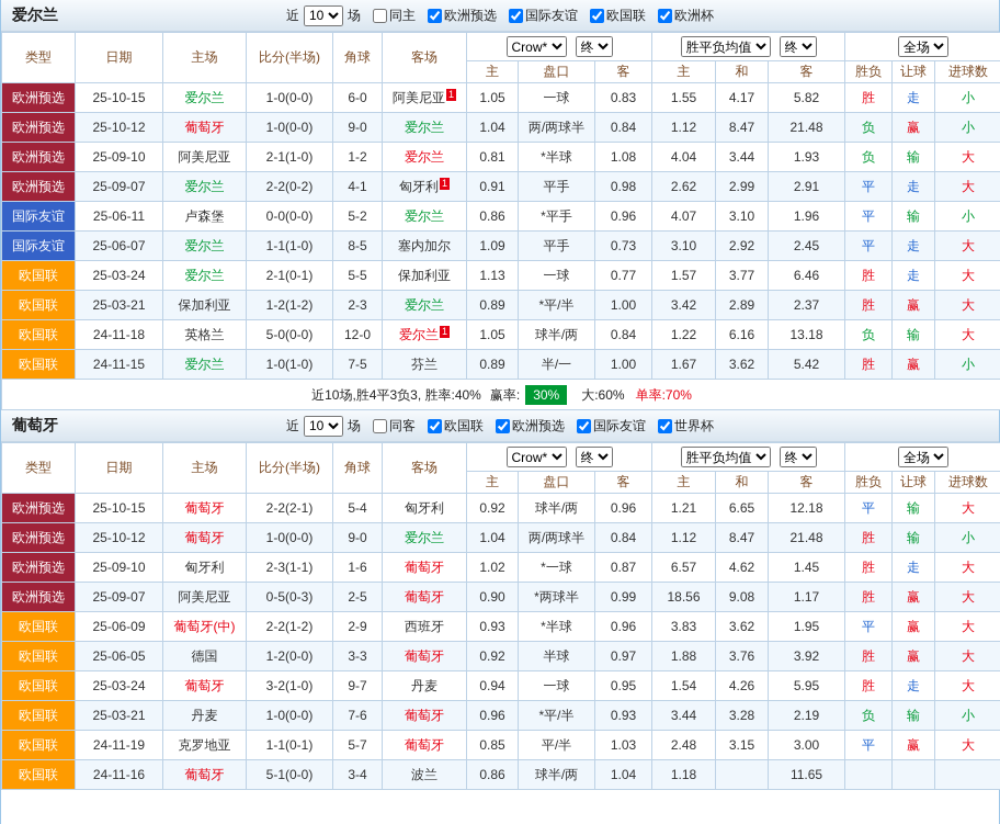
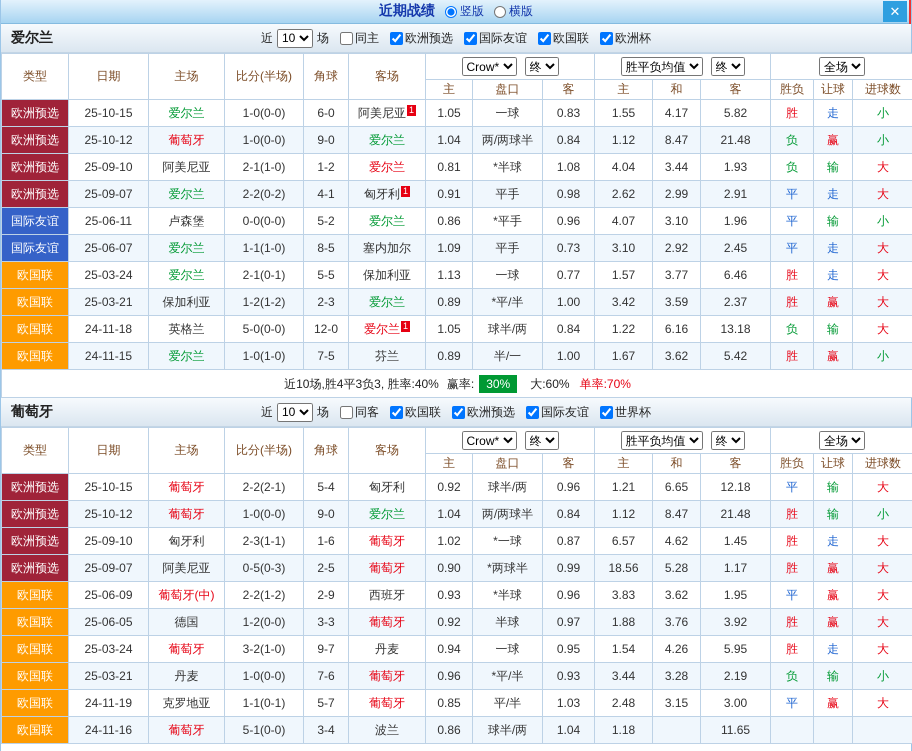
+ 近期战绩
+ 竖版
+ 横版
+ ✕
  爱尔兰
  近
  10
  场
  同主
  欧洲预选
  国际友谊
  欧国联
  欧洲杯
  类型	日期	主场	比分(半场)	角球	客场	Crow* 终	胜平负均值 终	全场
  主	盘口	客	主	和	客	胜负	让球	进球数
  欧洲预选	25-10-15	爱尔兰	1-0(0-0)	6-0	阿美尼亚 1	1.05	一球	0.83	1.55	4.17	5.82	胜	走	小
  欧洲预选	25-10-12	葡萄牙	1-0(0-0)	9-0	爱尔兰	1.04	两/两球半	0.84	1.12	8.47	21.48	负	赢	小
  欧洲预选	25-09-10	阿美尼亚	2-1(1-0)	1-2	爱尔兰	0.81	*半球	1.08	4.04	3.44	1.93	负	输	大
  欧洲预选	25-09-07	爱尔兰	2-2(0-2)	4-1	匈牙利 1	0.91	平手	0.98	2.62	2.99	2.91	平	走	大
  国际友谊	25-06-11	卢森堡	0-0(0-0)	5-2	爱尔兰	0.86	*平手	0.96	4.07	3.10	1.96	平	输	小
  国际友谊	25-06-07	爱尔兰	1-1(1-0)	8-5	塞内加尔	1.09	平手	0.73	3.10	2.92	2.45	平	走	大
  欧国联	25-03-24	爱尔兰	2-1(0-1)	5-5	保加利亚	1.13	一球	0.77	1.57	3.77	6.46	胜	走	大
- 欧国联	25-03-21	保加利亚	1-2(1-2)	2-3	爱尔兰	0.89	*平/半	1.00	3.42	2.89	2.37	胜	赢	大
+ 欧国联	25-03-21	保加利亚	1-2(1-2)	2-3	爱尔兰	0.89	*平/半	1.00	3.42	3.59	2.37	胜	赢	大
  欧国联	24-11-18	英格兰	5-0(0-0)	12-0	爱尔兰 1	1.05	球半/两	0.84	1.22	6.16	13.18	负	输	大
  欧国联	24-11-15	爱尔兰	1-0(1-0)	7-5	芬兰	0.89	半/一	1.00	1.67	3.62	5.42	胜	赢	小
  近10场,胜4平3负3, 胜率:40% 赢率: 30% 大:60% 单率:70%
  葡萄牙
  近
  10
  场
  同客
  欧国联
  欧洲预选
  国际友谊
  世界杯
  类型	日期	主场	比分(半场)	角球	客场	Crow* 终	胜平负均值 终	全场
  主	盘口	客	主	和	客	胜负	让球	进球数
  欧洲预选	25-10-15	葡萄牙	2-2(2-1)	5-4	匈牙利	0.92	球半/两	0.96	1.21	6.65	12.18	平	输	大
  欧洲预选	25-10-12	葡萄牙	1-0(0-0)	9-0	爱尔兰	1.04	两/两球半	0.84	1.12	8.47	21.48	胜	输	小
  欧洲预选	25-09-10	匈牙利	2-3(1-1)	1-6	葡萄牙	1.02	*一球	0.87	6.57	4.62	1.45	胜	走	大
- 欧洲预选	25-09-07	阿美尼亚	0-5(0-3)	2-5	葡萄牙	0.90	*两球半	0.99	18.56	9.08	1.17	胜	赢	大
+ 欧洲预选	25-09-07	阿美尼亚	0-5(0-3)	2-5	葡萄牙	0.90	*两球半	0.99	18.56	5.28	1.17	胜	赢	大
  欧国联	25-06-09	葡萄牙(中)	2-2(1-2)	2-9	西班牙	0.93	*半球	0.96	3.83	3.62	1.95	平	赢	大
  欧国联	25-06-05	德国	1-2(0-0)	3-3	葡萄牙	0.92	半球	0.97	1.88	3.76	3.92	胜	赢	大
  欧国联	25-03-24	葡萄牙	3-2(1-0)	9-7	丹麦	0.94	一球	0.95	1.54	4.26	5.95	胜	走	大
  欧国联	25-03-21	丹麦	1-0(0-0)	7-6	葡萄牙	0.96	*平/半	0.93	3.44	3.28	2.19	负	输	小
  欧国联	24-11-19	克罗地亚	1-1(0-1)	5-7	葡萄牙	0.85	平/半	1.03	2.48	3.15	3.00	平	赢	大
  欧国联	24-11-16	葡萄牙	5-1(0-0)	3-4	波兰	0.86	球半/两	1.04	1.18		11.65
